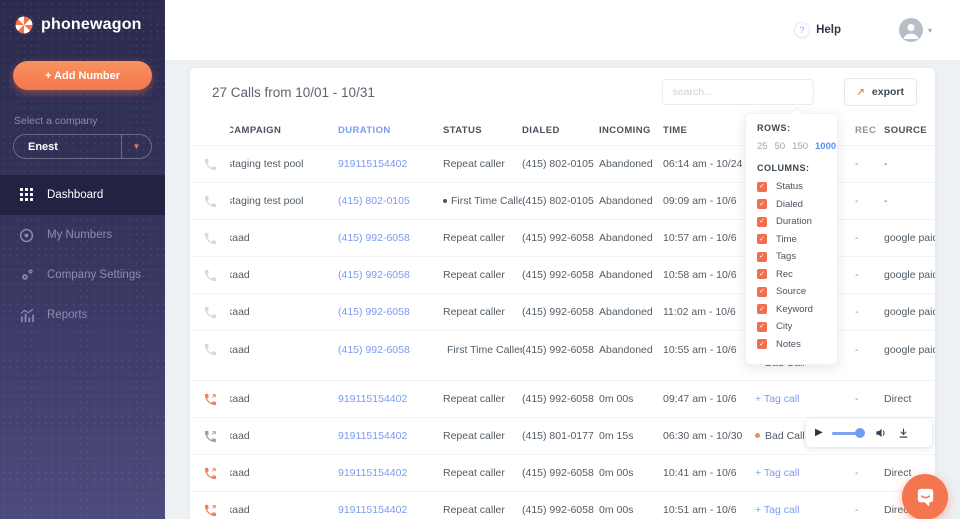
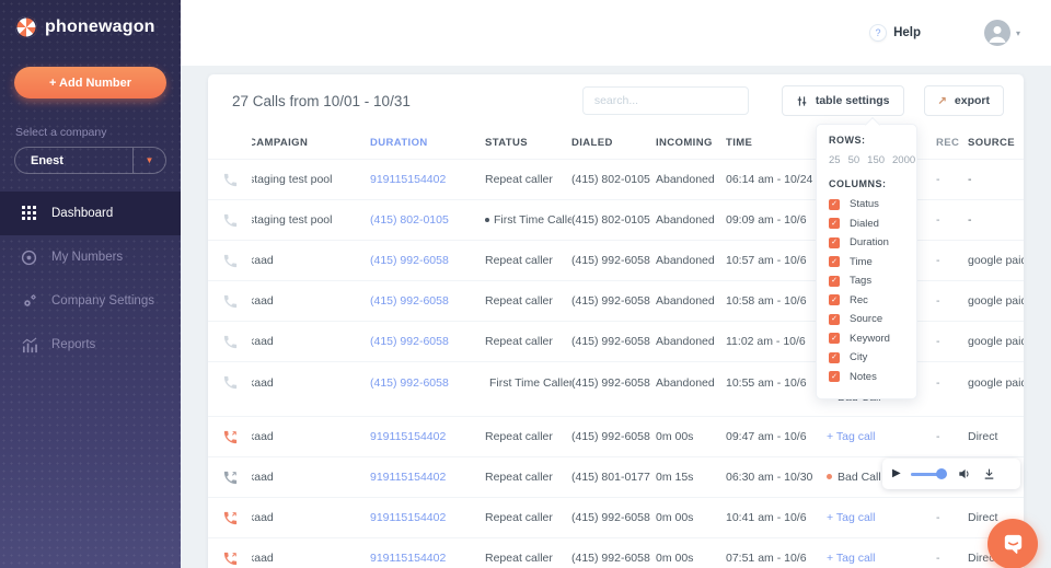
  phonewagon
  + Add Number
  Select a company
  Enest
  ▼
  Dashboard
  My Numbers
  Company Settings
  Reports
  ?
  Help
  ▾
  27 Calls from 10/01 - 10/31
  search...
+ table settings
  ↗
  export
  CAMPAIGN
  DURATION
  STATUS
  DIALED
  INCOMING
  TIME
  REC
  SOURCE
  staging test pool
  919115154402
  Repeat caller
  (415) 802-0105
  Abandoned
  06:14 am - 10/24
  -
  -
  staging test pool
  (415) 802-0105
  First Time Calle
  (415) 802-0105
  Abandoned
  09:09 am - 10/6
  -
  -
  kaad
  (415) 992-6058
  Repeat caller
  (415) 992-6058
  Abandoned
  10:57 am - 10/6
  -
  google pai
  kaad
  (415) 992-6058
  Repeat caller
  (415) 992-6058
  Abandoned
  10:58 am - 10/6
  -
  google pai
  kaad
  (415) 992-6058
  Repeat caller
  (415) 992-6058
  Abandoned
  11:02 am - 10/6
  -
  google pai
  kaad
  (415) 992-6058
  First Time Caller
  (415) 992-6058
  Abandoned
  10:55 am - 10/6
  -
  google pai
  kaad
  919115154402
  Repeat caller
  (415) 992-6058
  0m 00s
  09:47 am - 10/6
  + Tag call
  -
  Direct
  kaad
  919115154402
  Repeat caller
  (415) 801-0177
  0m 15s
  06:30 am - 10/30
  Bad Call
  kaad
  919115154402
  Repeat caller
  (415) 992-6058
  0m 00s
  10:41 am - 10/6
  + Tag call
  -
  Direct
  kaad
  919115154402
  Repeat caller
  (415) 992-6058
  0m 00s
- 10:51 am - 10/6
+ 07:51 am - 10/6
  + Tag call
  -
  ROWS:
  25
  50
  150
- 1000
+ 2000
  COLUMNS:
  Status
  Dialed
  Duration
  Time
  Tags
  Rec
  Source
  Keyword
  City
  Notes
  ▶
